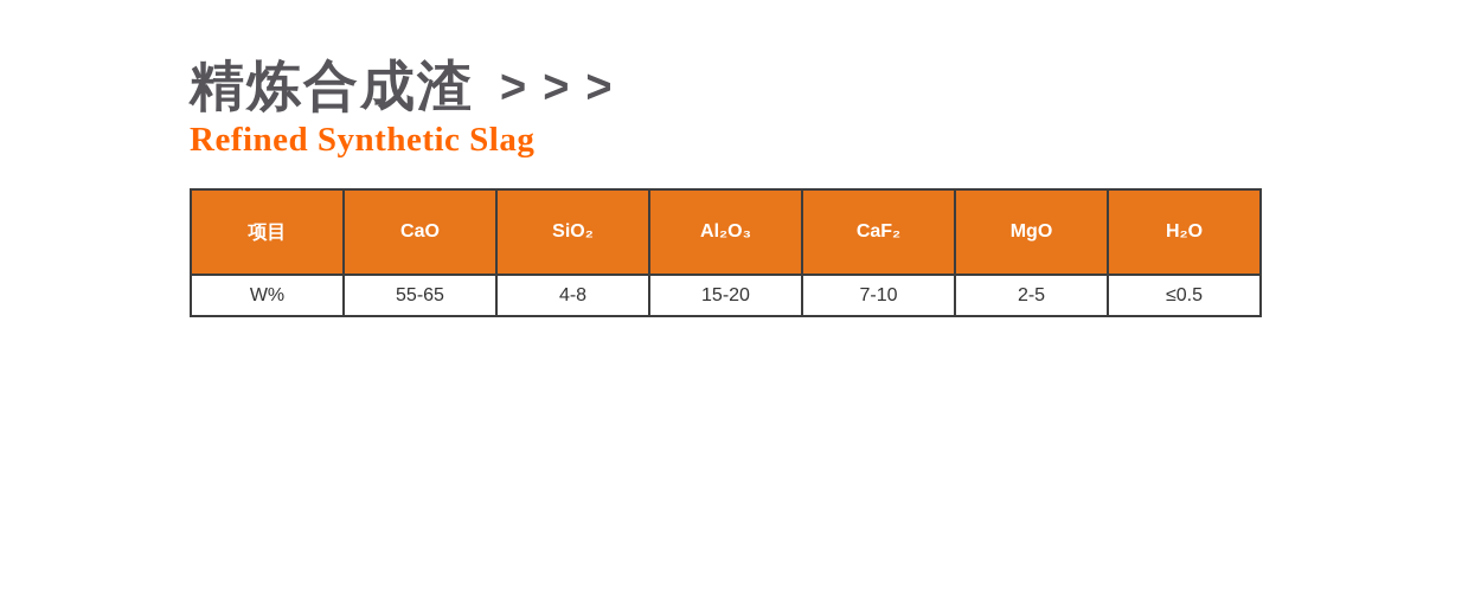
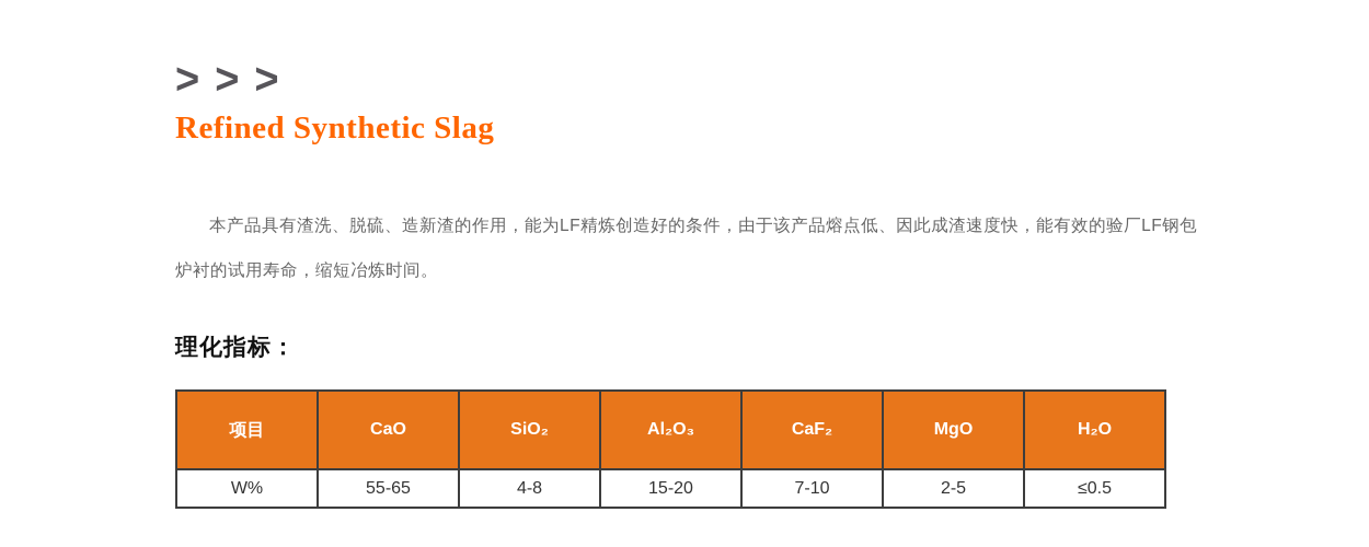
- 精炼合成渣
  >>>
  Refined Synthetic Slag
+ 本产品具有渣洗、脱硫、造新渣的作用，能为LF精炼创造好的条件，由于该产品熔点低、因此成渣速度快，能有效的验厂LF钢包炉衬的试用寿命，缩短冶炼时间。
+ 理化指标：
  项目	CaO	SiO₂	Al₂O₃	CaF₂	MgO	H₂O
  W%	55-65	4-8	15-20	7-10	2-5	≤0.5
